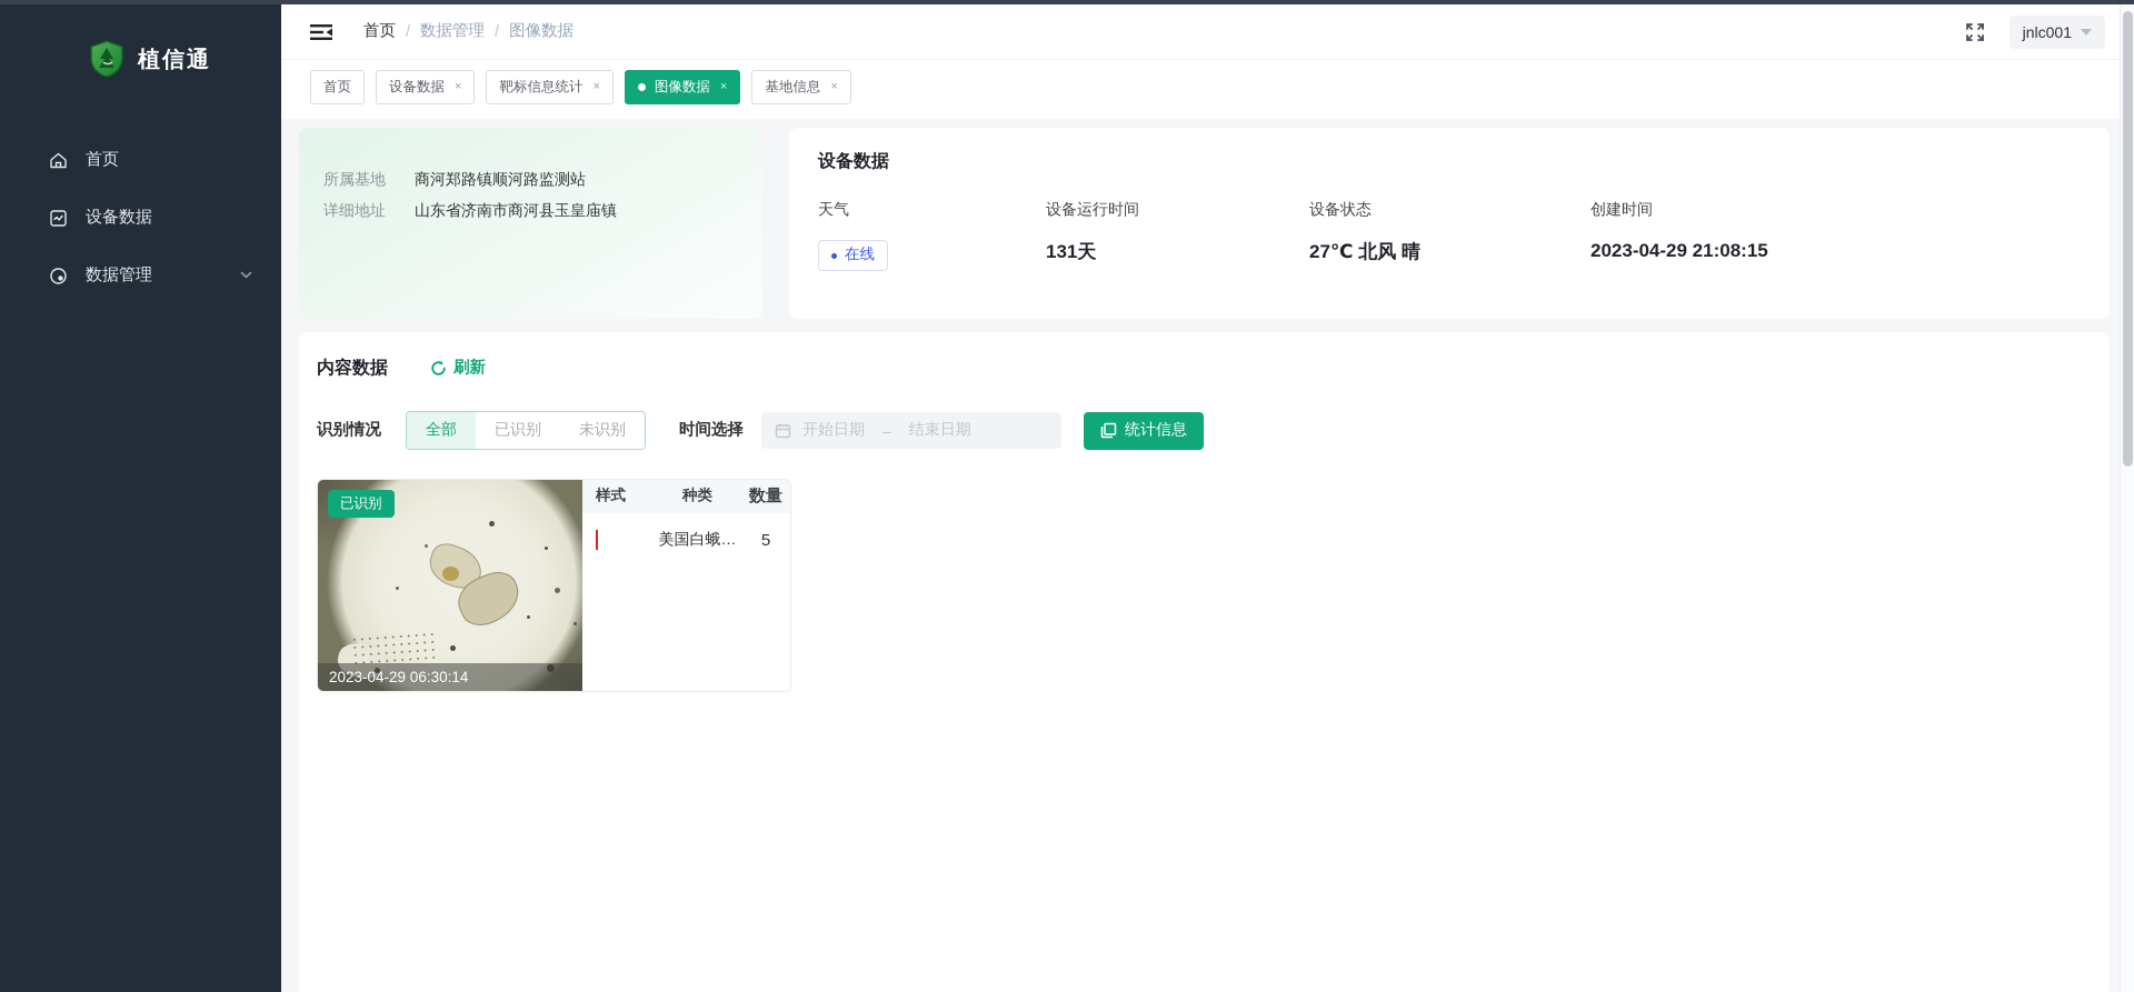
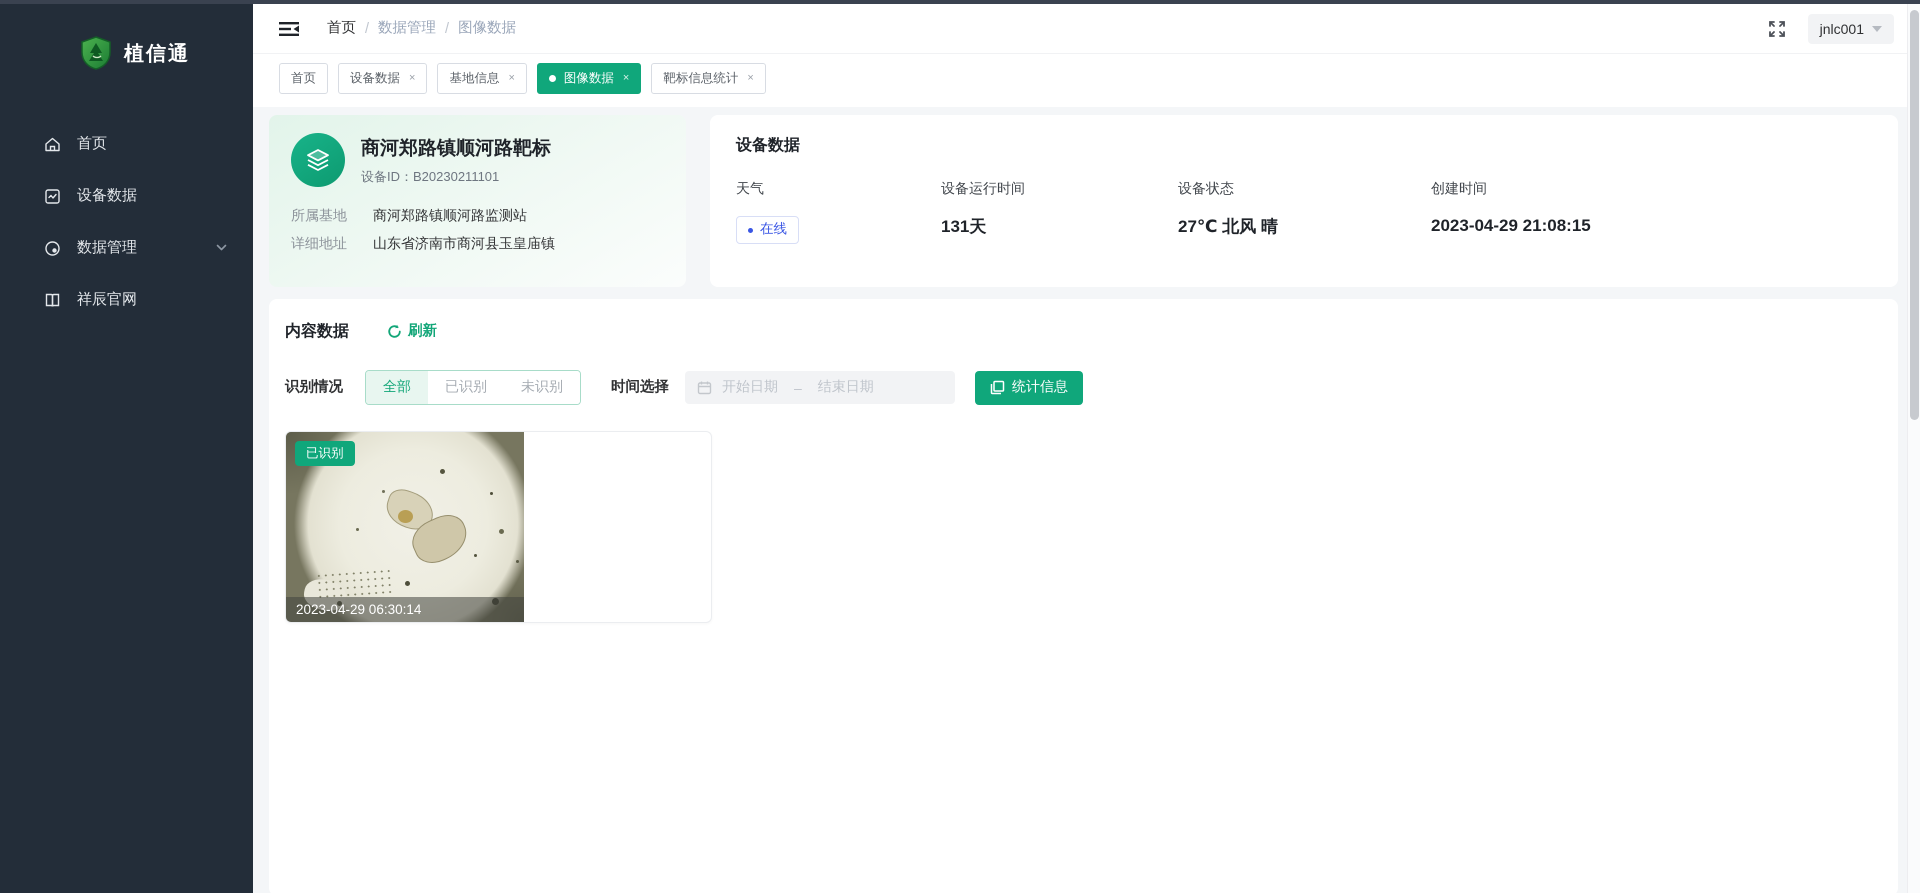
  植信通
  首页
  设备数据
  数据管理
+ 祥辰官网
  首页
  /
  数据管理
  /
  图像数据
  jnlc001
  首页
  设备数据
  ×
- 靶标信息统计
+ 基地信息
  ×
  图像数据
  ×
- 基地信息
+ 靶标信息统计
  ×
+ 商河郑路镇顺河路靶标
+ 设备ID：B20230211101
  所属基地
  商河郑路镇顺河路监测站
  详细地址
  山东省济南市商河县玉皇庙镇
  设备数据
  天气
  在线
  设备运行时间
  131天
  设备状态
  27℃ 北风 晴
  创建时间
  2023-04-29 21:08:15
  内容数据
  刷新
  识别情况
  全部
  已识别
  未识别
  时间选择
  开始日期
  –
  结束日期
  统计信息
  已识别
  2023-04-29 06:30:14
- 样式
- 种类
- 数量
- 美国白蛾…
- 5
